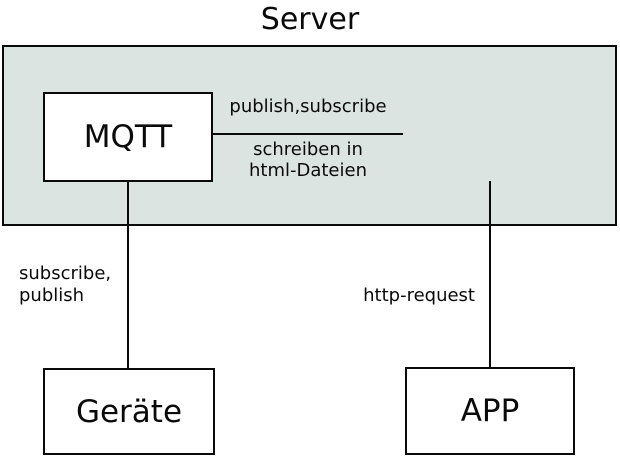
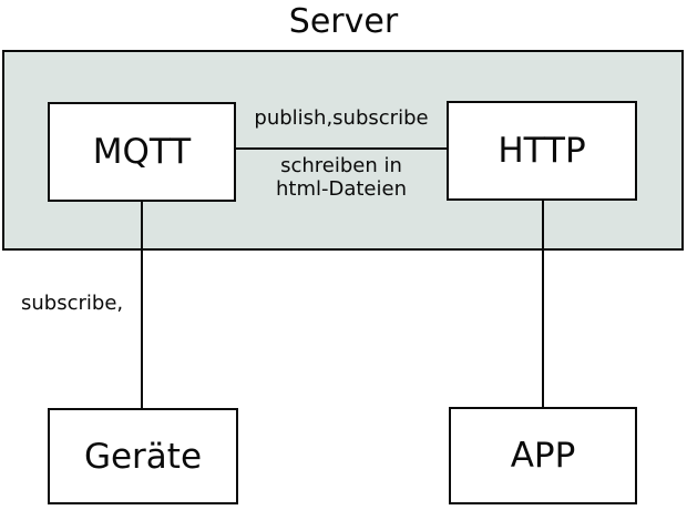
  Server
  MQTT
+ HTTP
  Geräte
  APP
  publish,subscribe
  schreiben in
  html-Dateien
  subscribe,
- publish
- http-request
